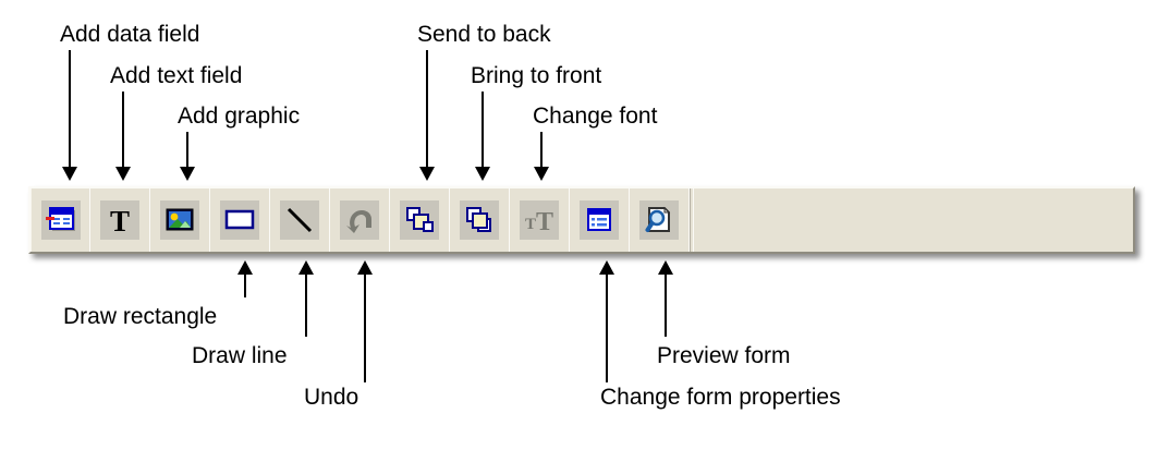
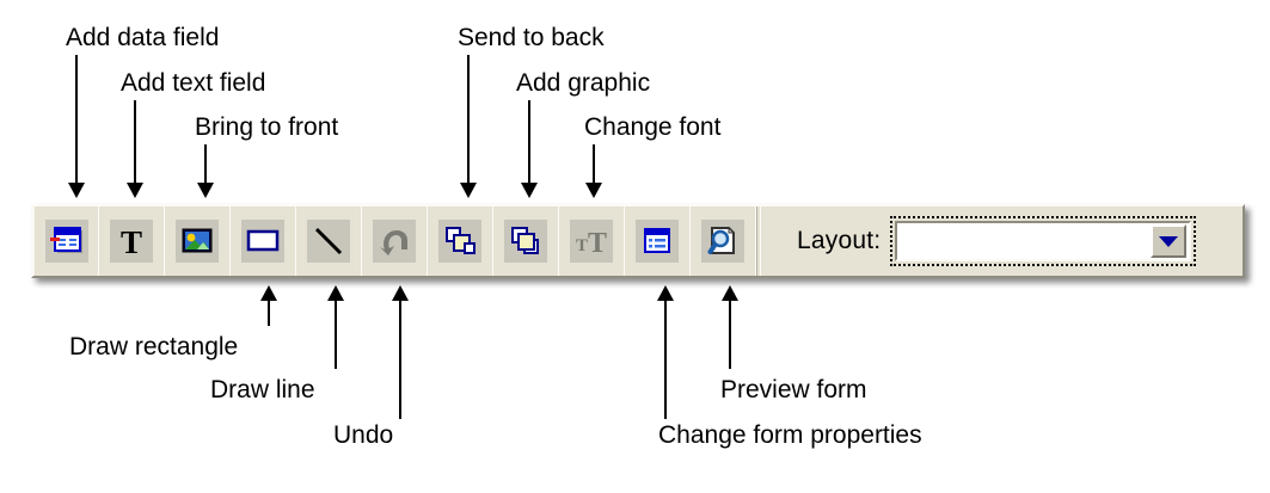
  Add data field
  Add text field
- Add graphic
+ Bring to front
  Send to back
- Bring to front
+ Add graphic
  Change font
  T
  T
  T
+ Layout:
  Draw rectangle
  Draw line
  Undo
  Change form properties
  Preview form
